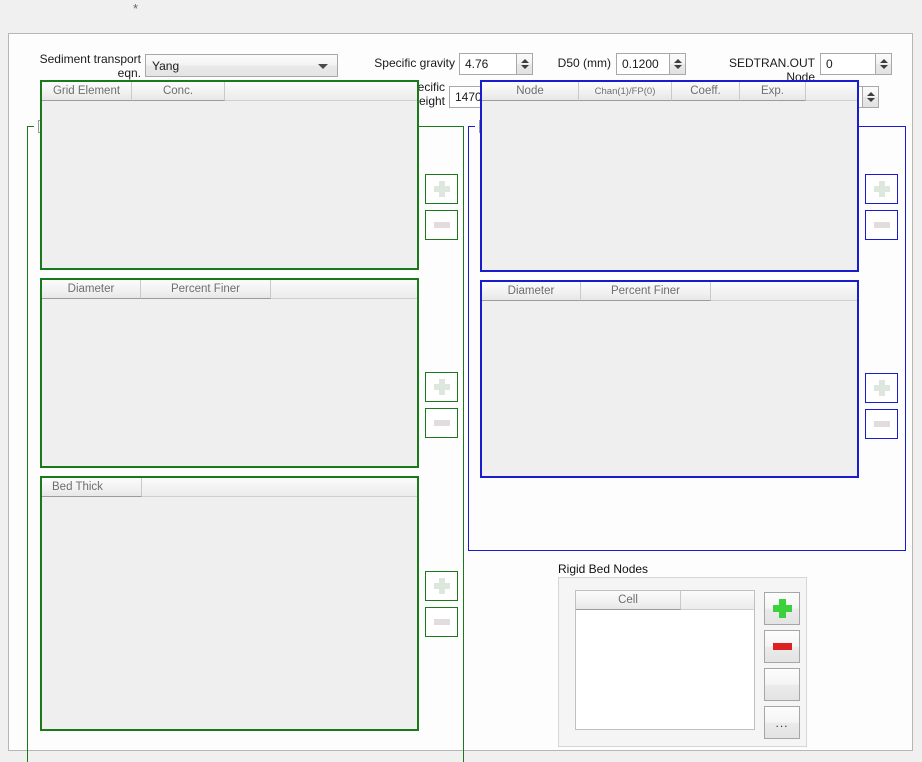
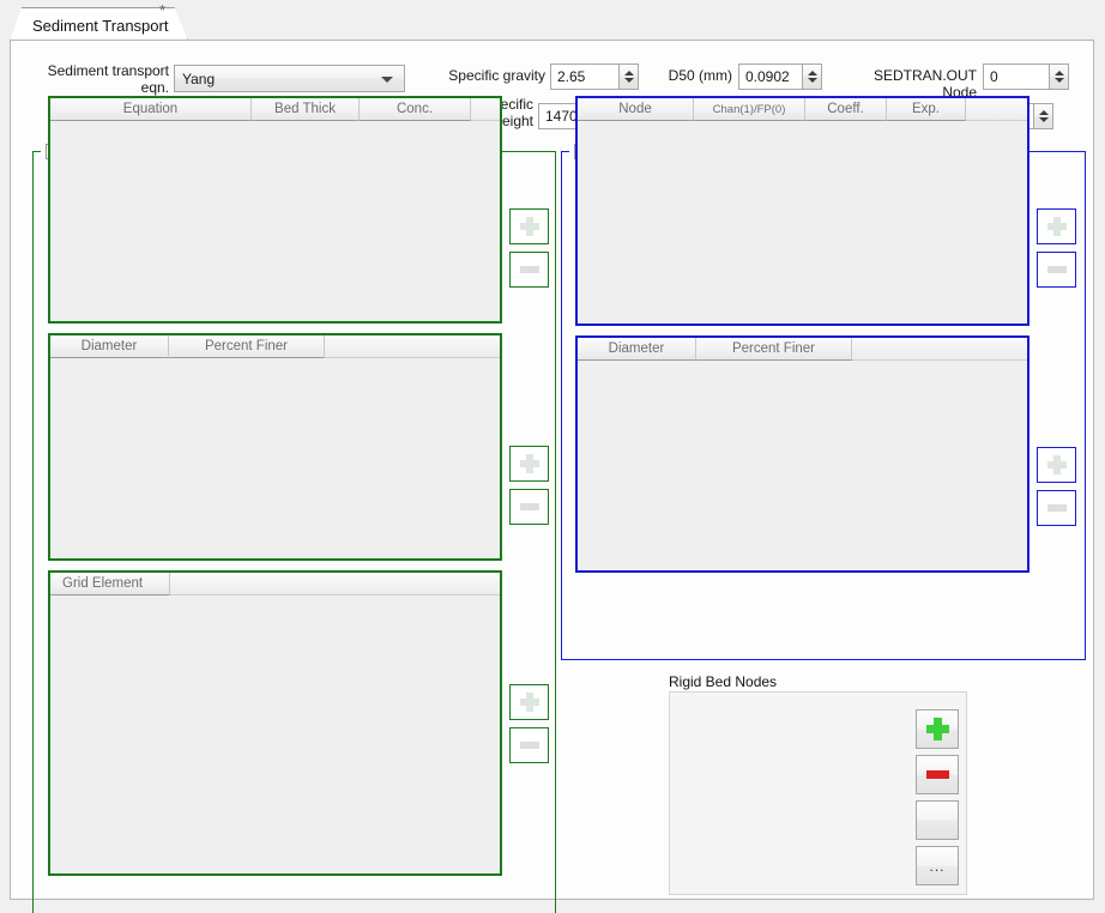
+ Sediment Transport
  *
  Sediment transport
  eqn.
  Yang
  Specific gravity
- 4.76
+ 2.65
  eight
  D50 (mm)
- 0.1200
+ 0.0902
  SEDTRAN.OUT Node
  0
+ Equation
- Grid Element
+ Bed Thick
  Conc.
  Diameter
  Percent Finer
- Bed Thick
+ Grid Element
  Node
  Chan(1)/FP(0)
  Coeff.
  Exp.
  Diameter
  Percent Finer
  Rigid Bed Nodes
- Cell
  ...
